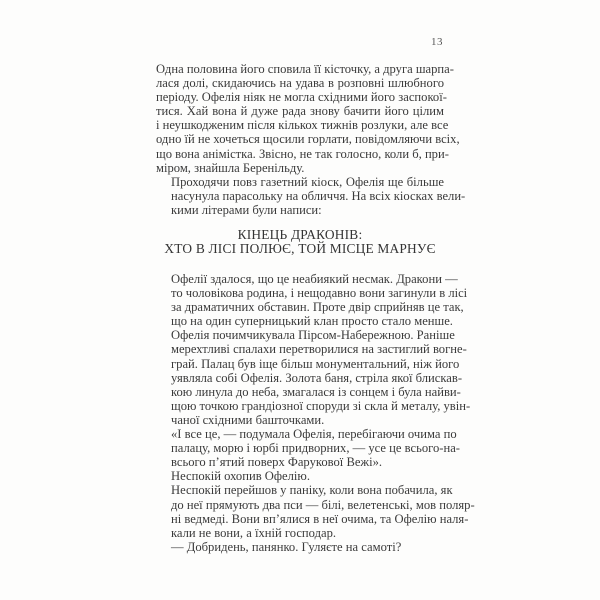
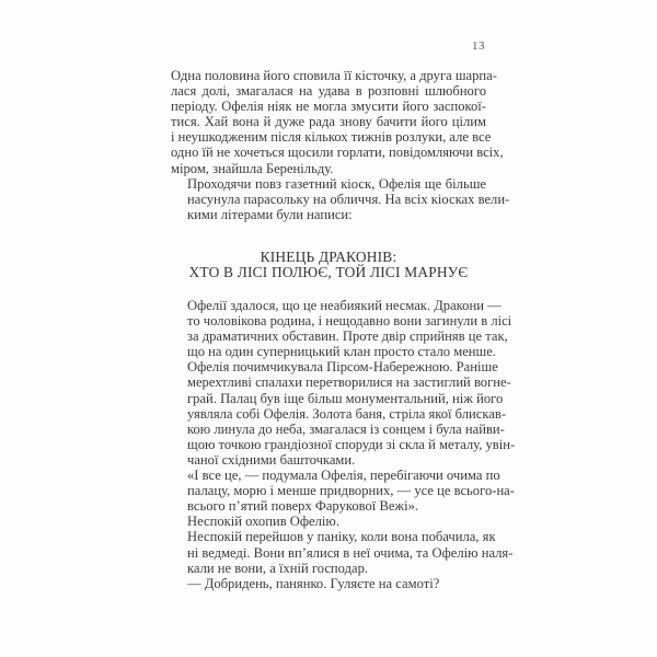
  13
  Одна половина його сповила її кісточку, а друга шарпа-
- лася долі, скидаючись на удава в розповні шлюбного
+ лася долі, змагалася на удава в розповні шлюбного
- періоду. Офелія ніяк не могла східними його заспокої-
+ періоду. Офелія ніяк не могла змусити його заспокої-
  тися. Хай вона й дуже рада знову бачити його цілим
  і неушкодженим після кількох тижнів розлуки, але все
  одно їй не хочеться щосили горлати, повідомляючи всіх,
- що вона анімістка. Звісно, не так голосно, коли б, при-
  міром, знайшла Беренільду.
  Проходячи повз газетний кіоск, Офелія ще більше
  насунула парасольку на обличчя. На всіх кіосках вели-
  кими літерами були написи:
  КІНЕЦЬ ДРАКОНІВ:
- ХТО В ЛІСІ ПОЛЮЄ, ТОЙ МІСЦЕ МАРНУЄ
+ ХТО В ЛІСІ ПОЛЮЄ, ТОЙ ЛІСІ МАРНУЄ
  Офелії здалося, що це неабиякий несмак. Дракони —
  то чоловікова родина, і нещодавно вони загинули в лісі
  за драматичних обставин. Проте двір сприйняв це так,
  що на один суперницький клан просто стало менше.
  Офелія почимчикувала Пірсом-Набережною. Раніше
  мерехтливі спалахи перетворилися на застиглий вогне-
  грай. Палац був іще більш монументальний, ніж його
  уявляла собі Офелія. Золота баня, стріла якої блискав-
  кою линула до неба, змагалася із сонцем і була найви-
  щою точкою грандіозної споруди зі скла й металу, увін-
  чаної східними башточками.
  «І все це, — подумала Офелія, перебігаючи очима по
- палацу, морю і юрбі придворних, — усе це всього-на-
+ палацу, морю і менше придворних, — усе це всього-на-
  всього п’ятий поверх Фарукової Вежі».
  Неспокій охопив Офелію.
  Неспокій перейшов у паніку, коли вона побачила, як
- до неї прямують два пси — білі, велетенські, мов поляр-
  ні ведмеді. Вони вп’ялися в неї очима, та Офелію наля-
  кали не вони, а їхній господар.
  — Добридень, панянко. Гуляєте на самоті?
